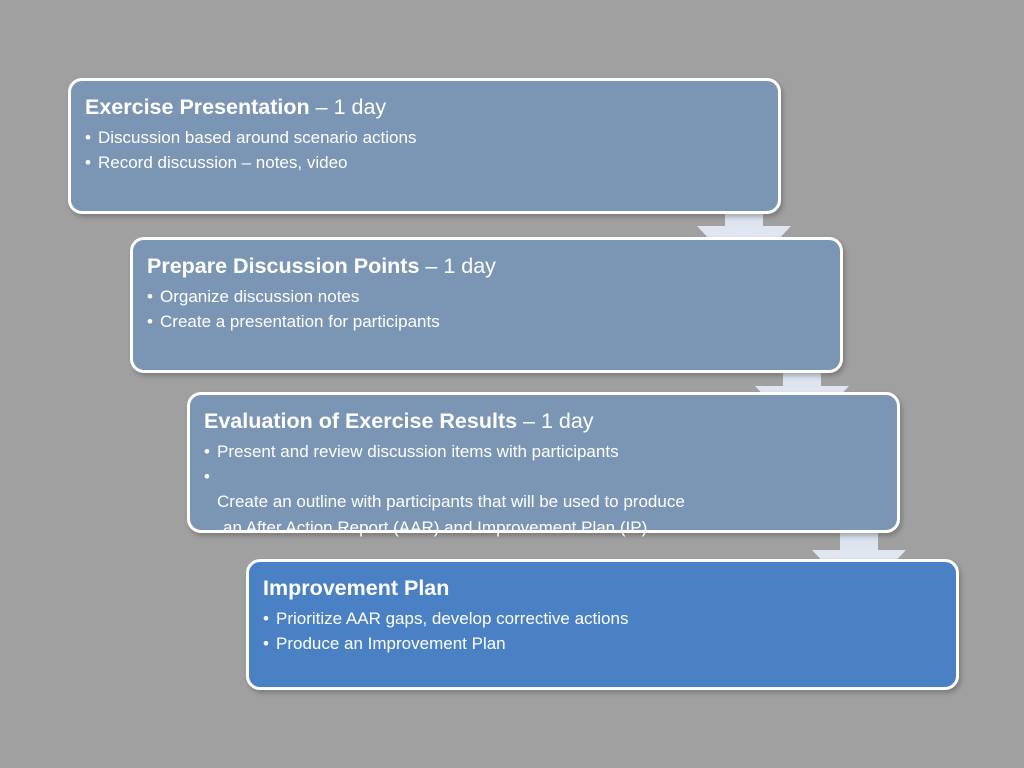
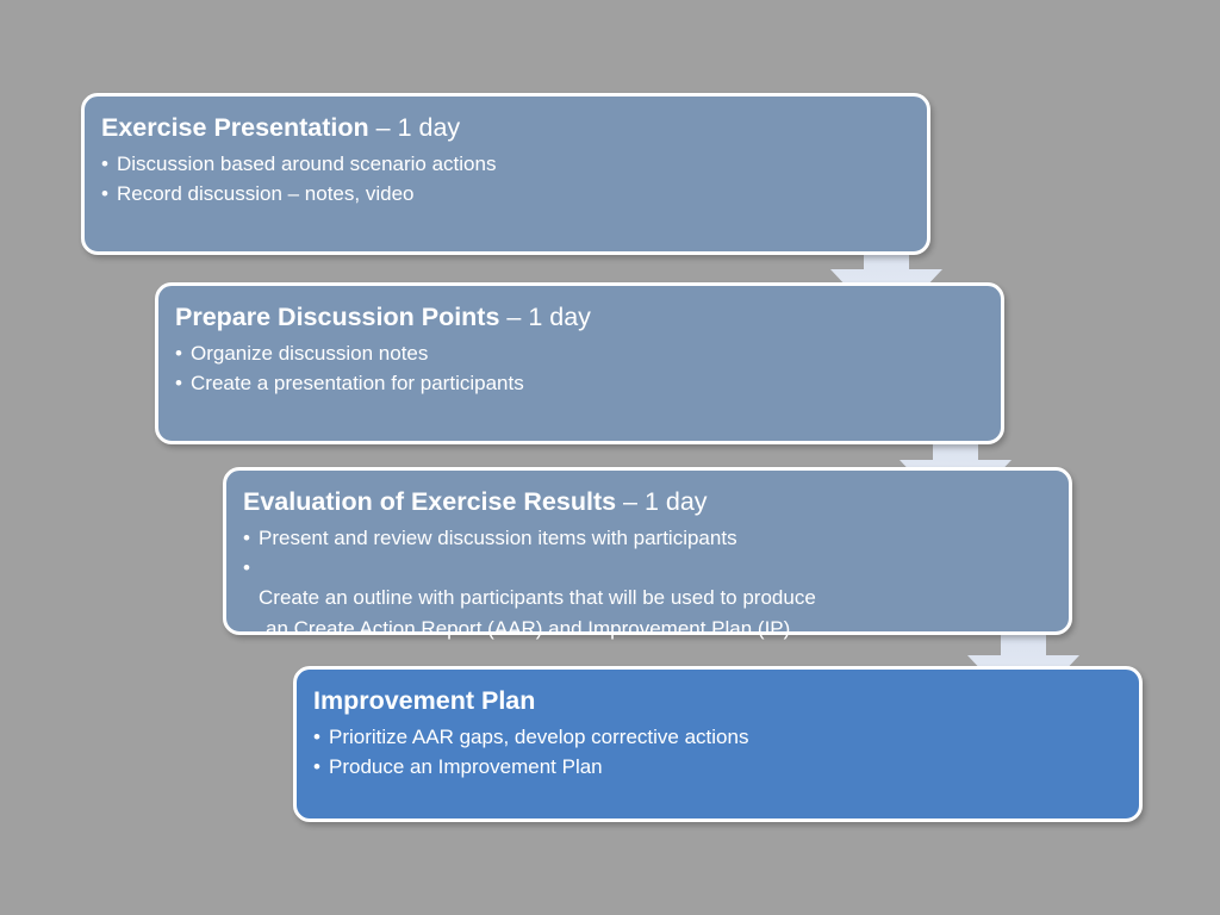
  Exercise Presentation – 1 day
  Discussion based around scenario actions
  Record discussion – notes, video
  Prepare Discussion Points – 1 day
  Organize discussion notes
  Create a presentation for participants
  Evaluation of Exercise Results – 1 day
  Present and review discussion items with participants
  Create an outline with participants that will be used to produce
- an After Action Report (AAR) and Improvement Plan (IP)
+ an Create Action Report (AAR) and Improvement Plan (IP)
  Improvement Plan
  Prioritize AAR gaps, develop corrective actions
  Produce an Improvement Plan
